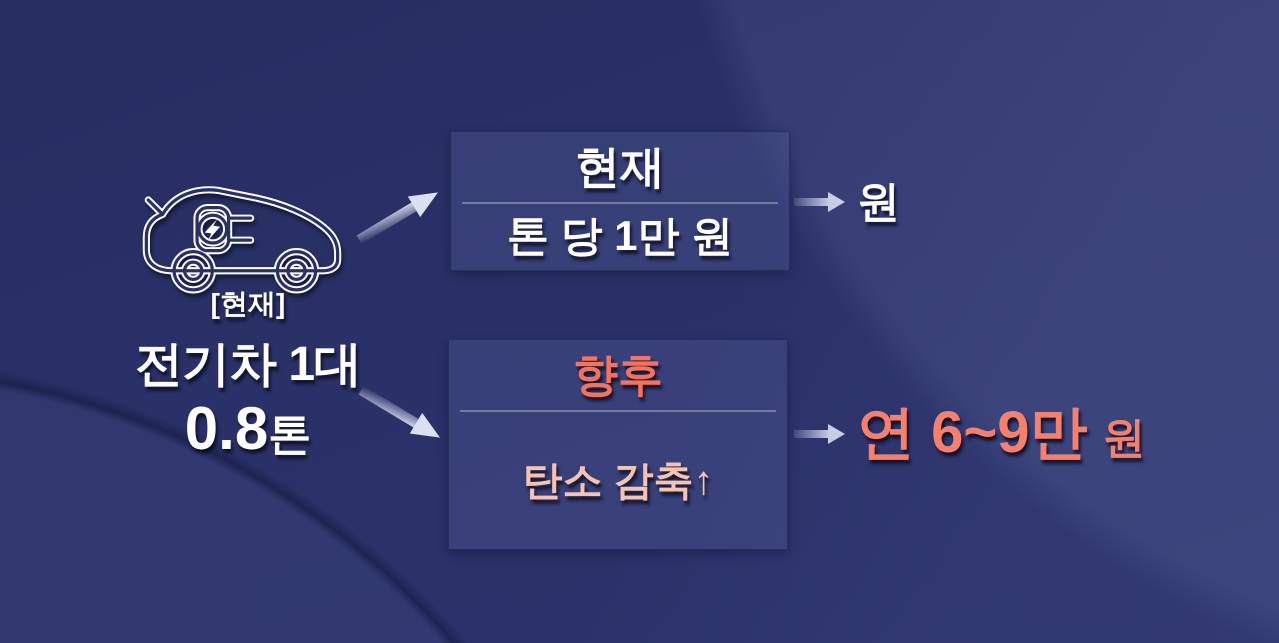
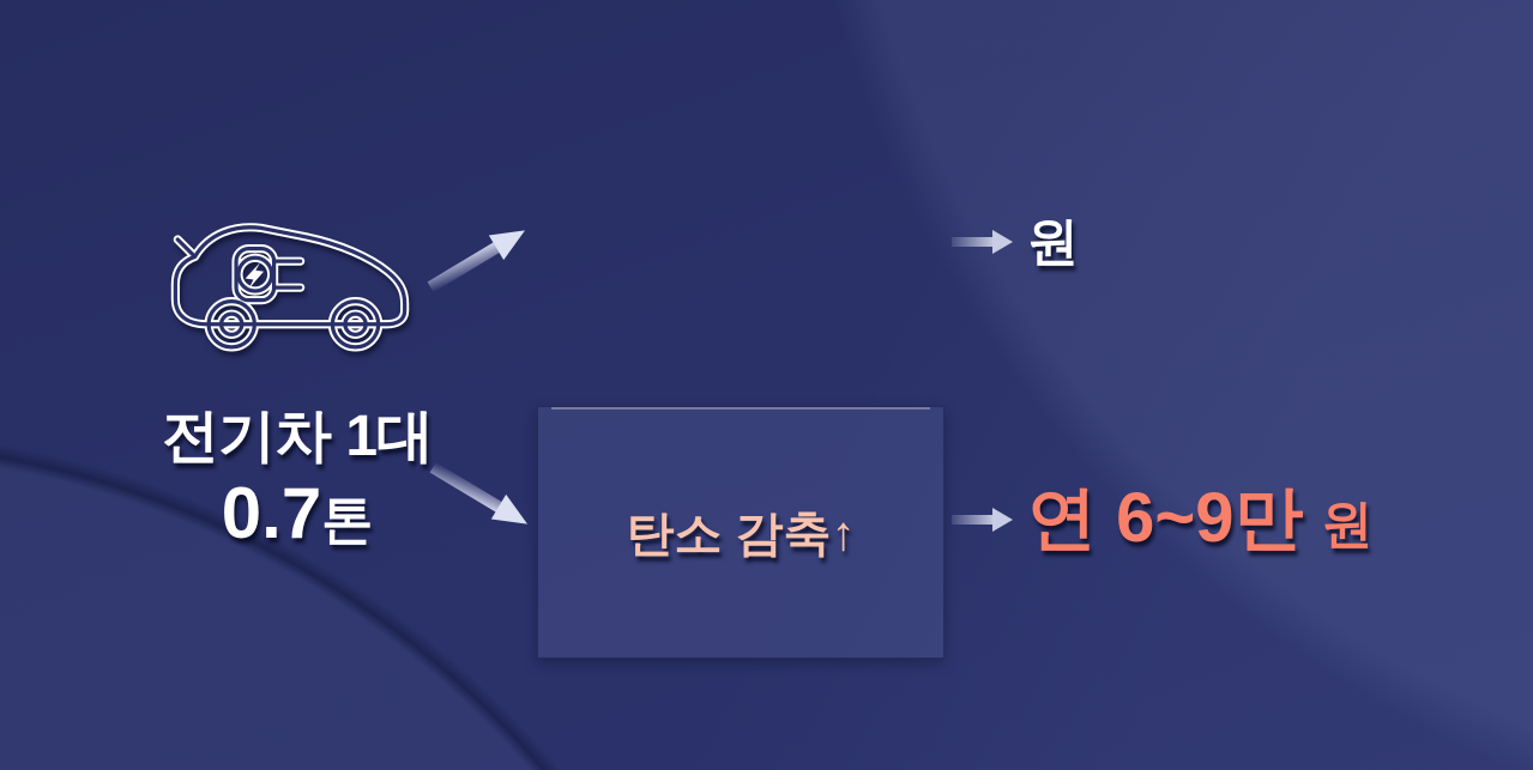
- [현재]
  전기차 1대
- 0.8톤
+ 0.7톤
- 현재
- 톤 당 1만 원
- 향후
  탄소 감축↑
  원
  연 6~9만
  원
